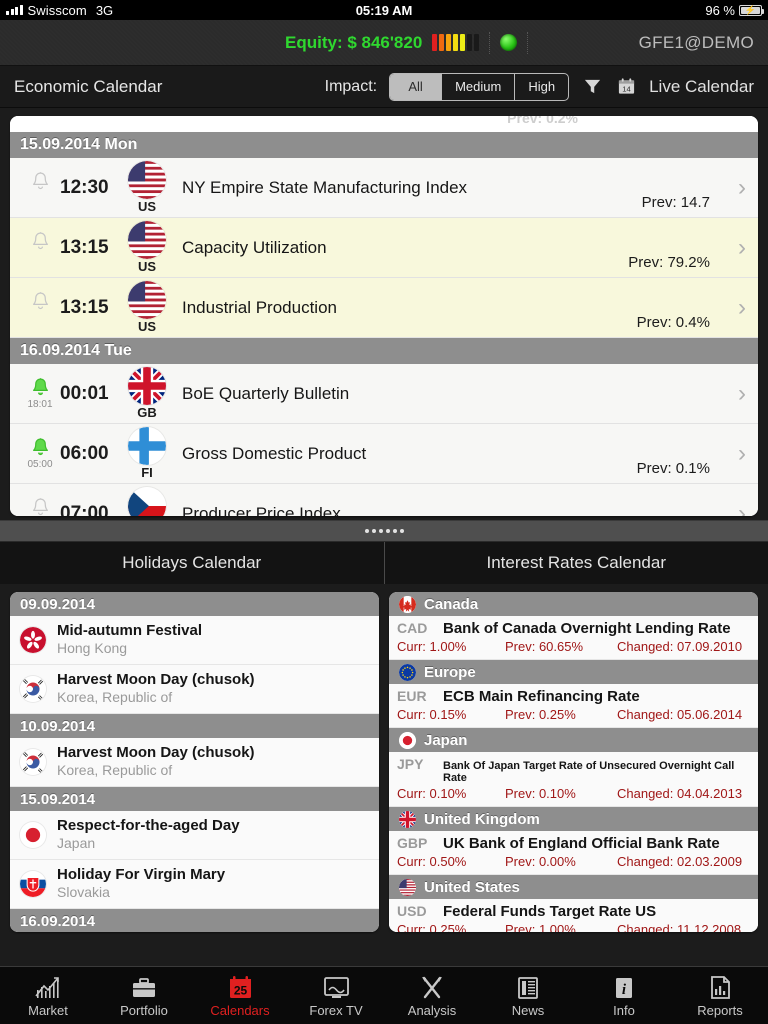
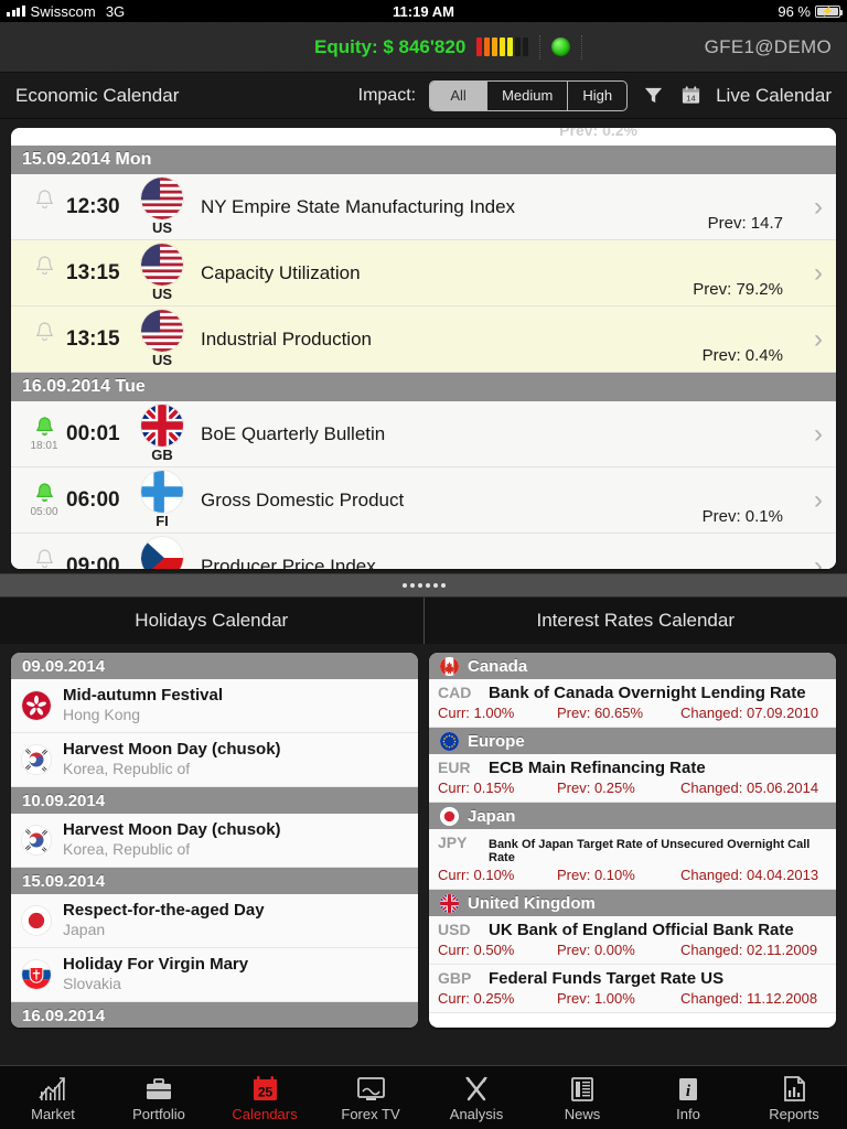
  Swisscom
  3G
- 05:19 AM
+ 11:19 AM
  96 %
  ⚡
  Equity: $ 846'820
  GFE1@DEMO
  Economic Calendar
  Impact:
  All
  Medium
  High
  14
  Live Calendar
  Prev: 0.2%
  15.09.2014 Mon
  12:30
  US
  NY Empire State Manufacturing Index
  Prev: 14.7
  ›
  13:15
  US
  Capacity Utilization
  Prev: 79.2%
  ›
  13:15
  US
  Industrial Production
  Prev: 0.4%
  ›
  16.09.2014 Tue
  18:01
  00:01
  GB
  BoE Quarterly Bulletin
  ›
  05:00
  06:00
  FI
  Gross Domestic Product
  Prev: 0.1%
  ›
- 07:00
+ 09:00
  Producer Price Index
  ›
  Holidays Calendar
  Interest Rates Calendar
  09.09.2014
  Mid-autumn Festival
  Hong Kong
  Harvest Moon Day (chusok)
  Korea, Republic of
  10.09.2014
  Harvest Moon Day (chusok)
  Korea, Republic of
  15.09.2014
  Respect-for-the-aged Day
  Japan
  Holiday For Virgin Mary
  Slovakia
  16.09.2014
  Canada
  CAD
  Bank of Canada Overnight Lending Rate
  Curr: 1.00%
  Prev: 60.65%
  Changed: 07.09.2010
  Europe
  EUR
  ECB Main Refinancing Rate
  Curr: 0.15%
  Prev: 0.25%
  Changed: 05.06.2014
  Japan
  JPY
  Bank Of Japan Target Rate of Unsecured Overnight Call Rate
  Curr: 0.10%
  Prev: 0.10%
  Changed: 04.04.2013
  United Kingdom
- GBP
+ USD
  UK Bank of England Official Bank Rate
  Curr: 0.50%
  Prev: 0.00%
- Changed: 02.03.2009
+ Changed: 02.11.2009
- United States
- USD
+ GBP
  Federal Funds Target Rate US
  Curr: 0.25%
  Prev: 1.00%
  Changed: 11.12.2008
  Market
  Portfolio
  25
  Calendars
  Forex TV
  Analysis
  News
  i
  Info
  Reports
